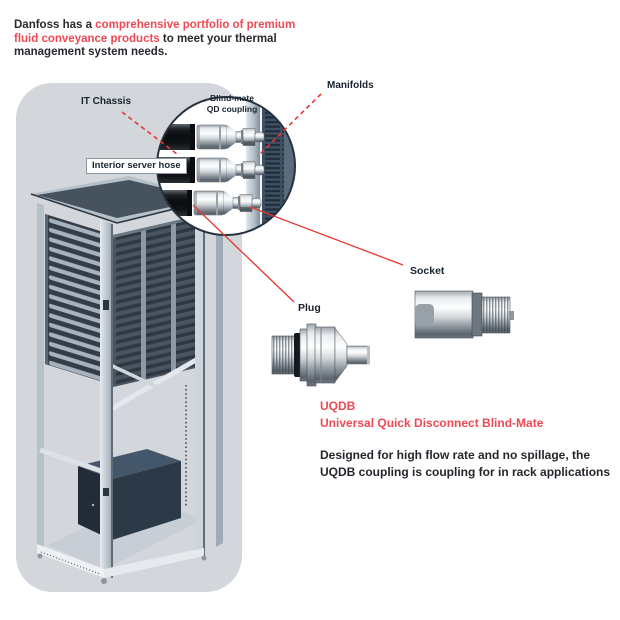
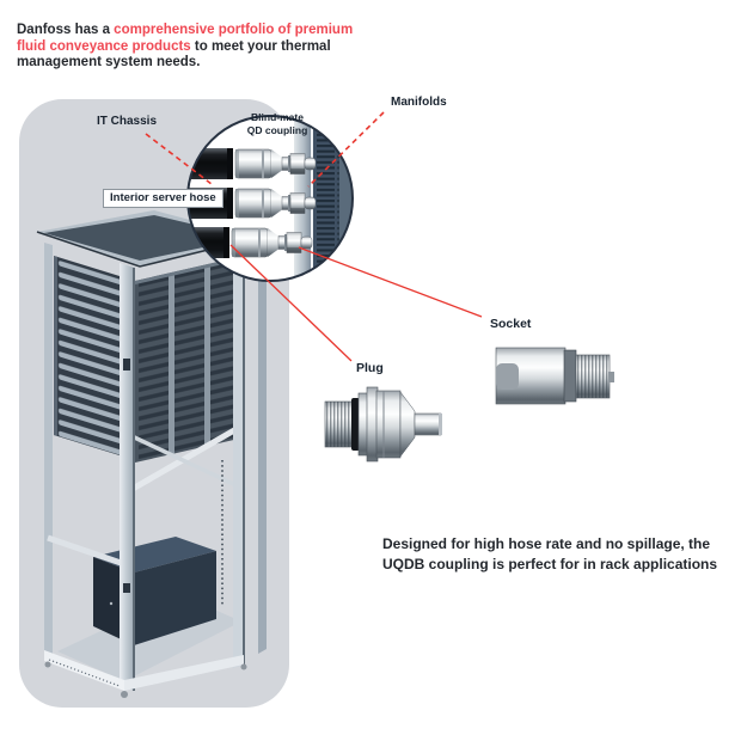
  Danfoss has a comprehensive portfolio of premium
  fluid conveyance products to meet your thermal
  management system needs.
  IT Chassis
  Manifolds
  Blind-mate
  QD coupling
  Interior server hose
  Plug
  Socket
- UQDB
- Universal Quick Disconnect Blind-Mate
- Designed for high flow rate and no spillage, the
+ Designed for high hose rate and no spillage, the
- UQDB coupling is coupling for in rack applications
+ UQDB coupling is perfect for in rack applications
